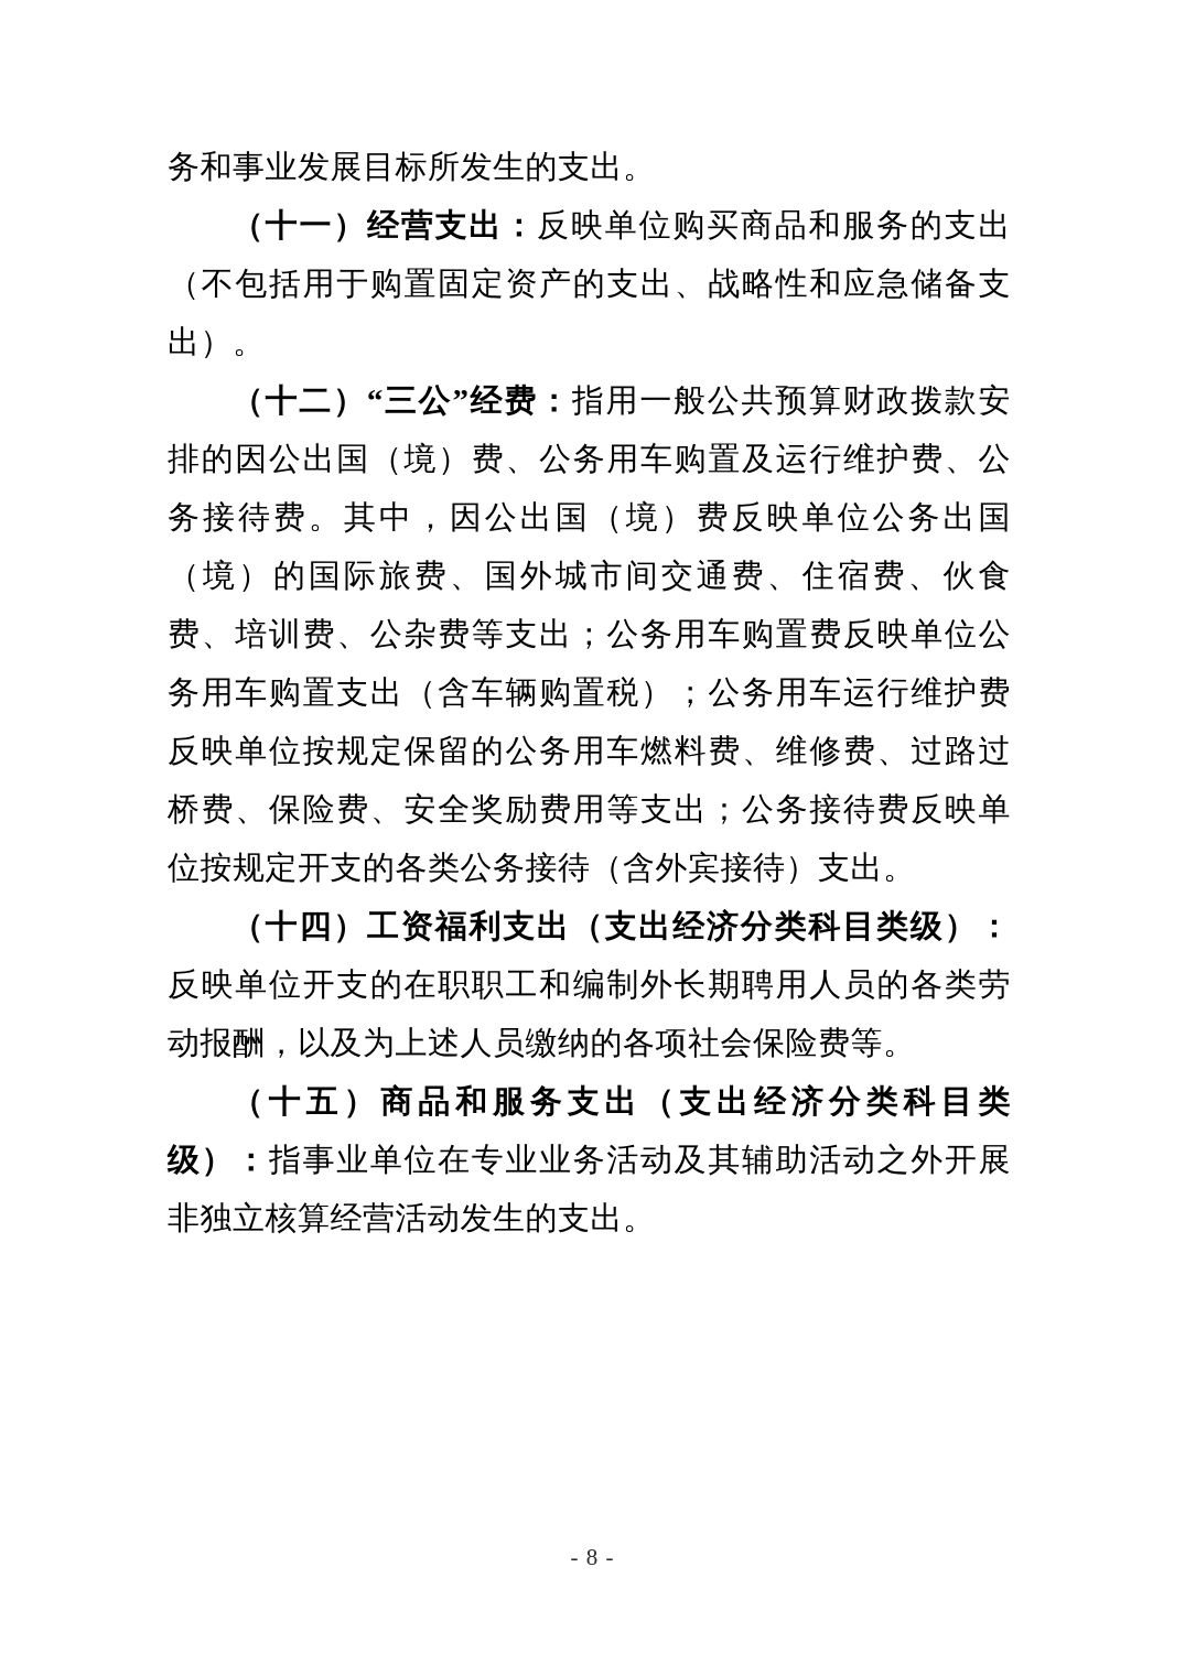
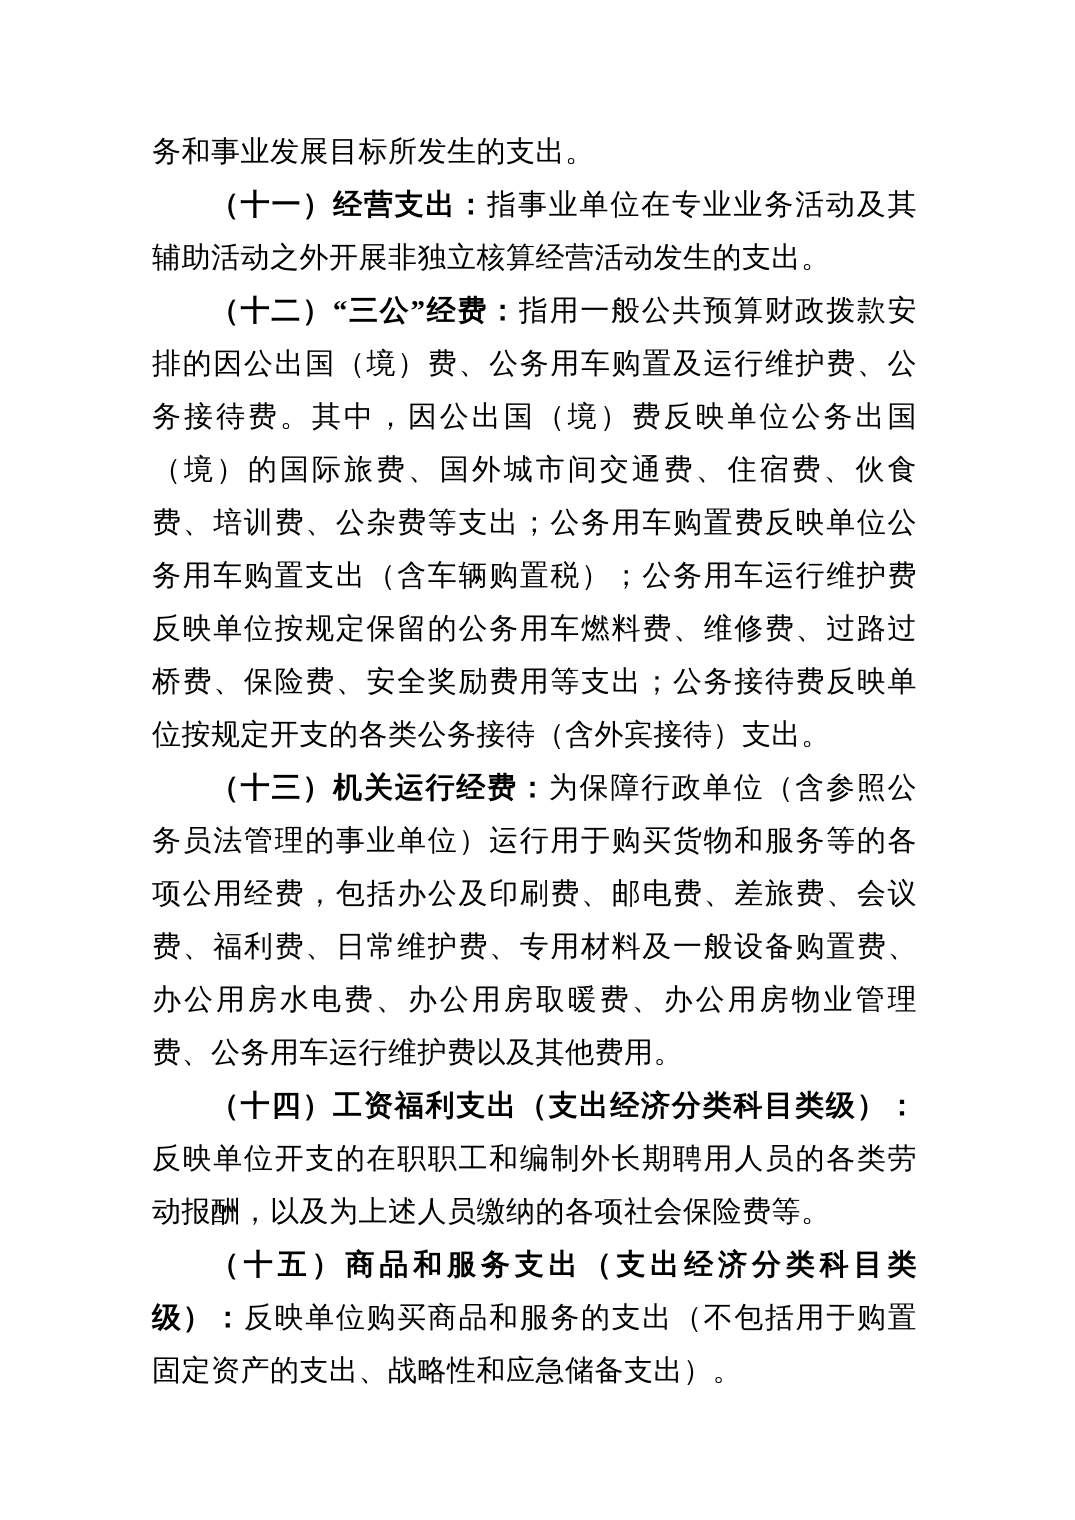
  务和事业发展目标所发生的支出。
- （十一）经营支出：反映单位购买商品和服务的支出（不包括用于购置固定资产的支出、战略性和应急储备支出）。
+ （十一）经营支出：指事业单位在专业业务活动及其辅助活动之外开展非独立核算经营活动发生的支出。
  （十二）“三公”经费：指用一般公共预算财政拨款安排的因公出国（境）费、公务用车购置及运行维护费、公务接待费。其中，因公出国（境）费反映单位公务出国（境）的国际旅费、国外城市间交通费、住宿费、伙食费、培训费、公杂费等支出；公务用车购置费反映单位公务用车购置支出（含车辆购置税）；公务用车运行维护费反映单位按规定保留的公务用车燃料费、维修费、过路过桥费、保险费、安全奖励费用等支出；公务接待费反映单位按规定开支的各类公务接待（含外宾接待）支出。
+ （十三）机关运行经费：为保障行政单位（含参照公务员法管理的事业单位）运行用于购买货物和服务等的各项公用经费，包括办公及印刷费、邮电费、差旅费、会议费、福利费、日常维护费、专用材料及一般设备购置费、办公用房水电费、办公用房取暖费、办公用房物业管理费、公务用车运行维护费以及其他费用。
  （十四）工资福利支出（支出经济分类科目类级）：反映单位开支的在职职工和编制外长期聘用人员的各类劳动报酬，以及为上述人员缴纳的各项社会保险费等。
- （十五）商品和服务支出（支出经济分类科目类级）：指事业单位在专业业务活动及其辅助活动之外开展非独立核算经营活动发生的支出。
+ （十五）商品和服务支出（支出经济分类科目类级）：反映单位购买商品和服务的支出（不包括用于购置固定资产的支出、战略性和应急储备支出）。
- - 8 -
